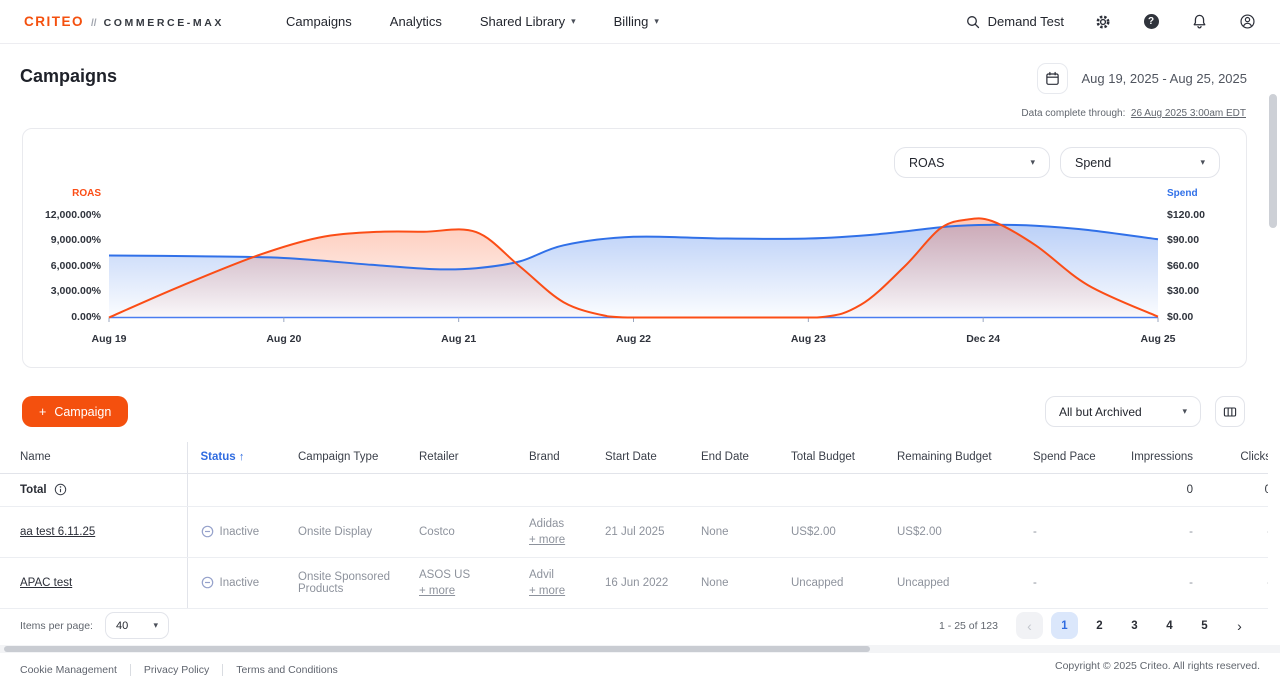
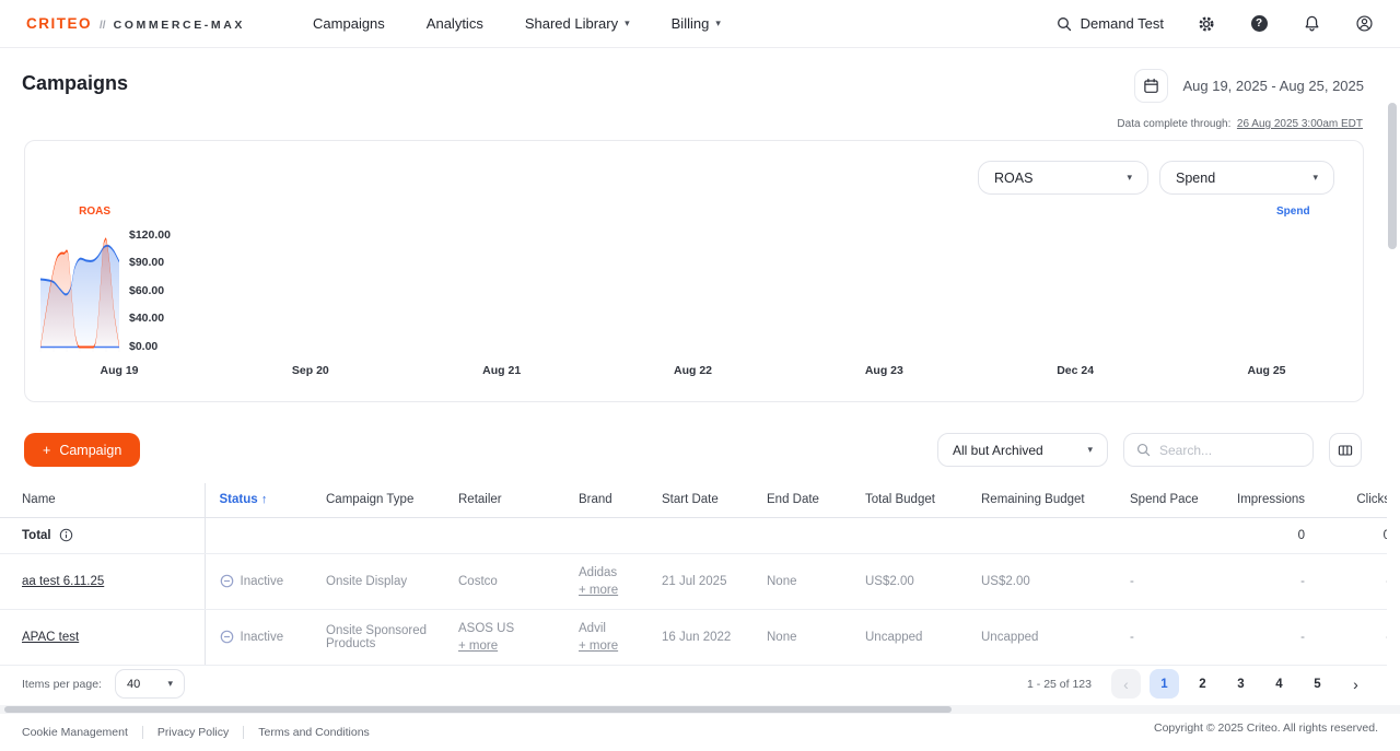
  CRITEO
  //
  COMMERCE-MAX
  Campaigns
  Analytics
  Shared Library
  ▾
  Billing
  ▾
  Demand Test
  ?
  Campaigns
  Aug 19, 2025 - Aug 25, 2025
  Data complete through: 26 Aug 2025 3:00am EDT
  ROAS
  ▾
  Spend
  ▾
  ROAS
  Spend
- 12,000.00%
- 9,000.00%
- 6,000.00%
- 3,000.00%
- 0.00%
  $120.00
  $90.00
  $60.00
- $30.00
+ $40.00
  $0.00
  Aug 19
- Aug 20
+ Sep 20
  Aug 21
  Aug 22
  Aug 23
  Dec 24
  Aug 25
  +
  Campaign
  All but Archived
  ▾
+ Search...
  Name	Status ↑	Campaign Type	Retailer	Brand	Start Date	End Date	Total Budget	Remaining Budget	Spend Pace	Impressions	Click
  Total										0	0
  aa test 6.11.25	Inactive	Onsite Display	Costco	Adidas+ more	21 Jul 2025	None	US$2.00	US$2.00	-	-
  APAC test	Inactive	Onsite Sponsored Products	ASOS US+ more	Advil+ more	16 Jun 2022	None	Uncapped	Uncapped	-	-
  Items per page:
  40
  ▾
  1 - 25 of 123
  ‹
  1
  2
  3
  4
  5
  ›
  Cookie Management
  Privacy Policy
  Terms and Conditions
  Copyright © 2025 Criteo. All rights reserved.
